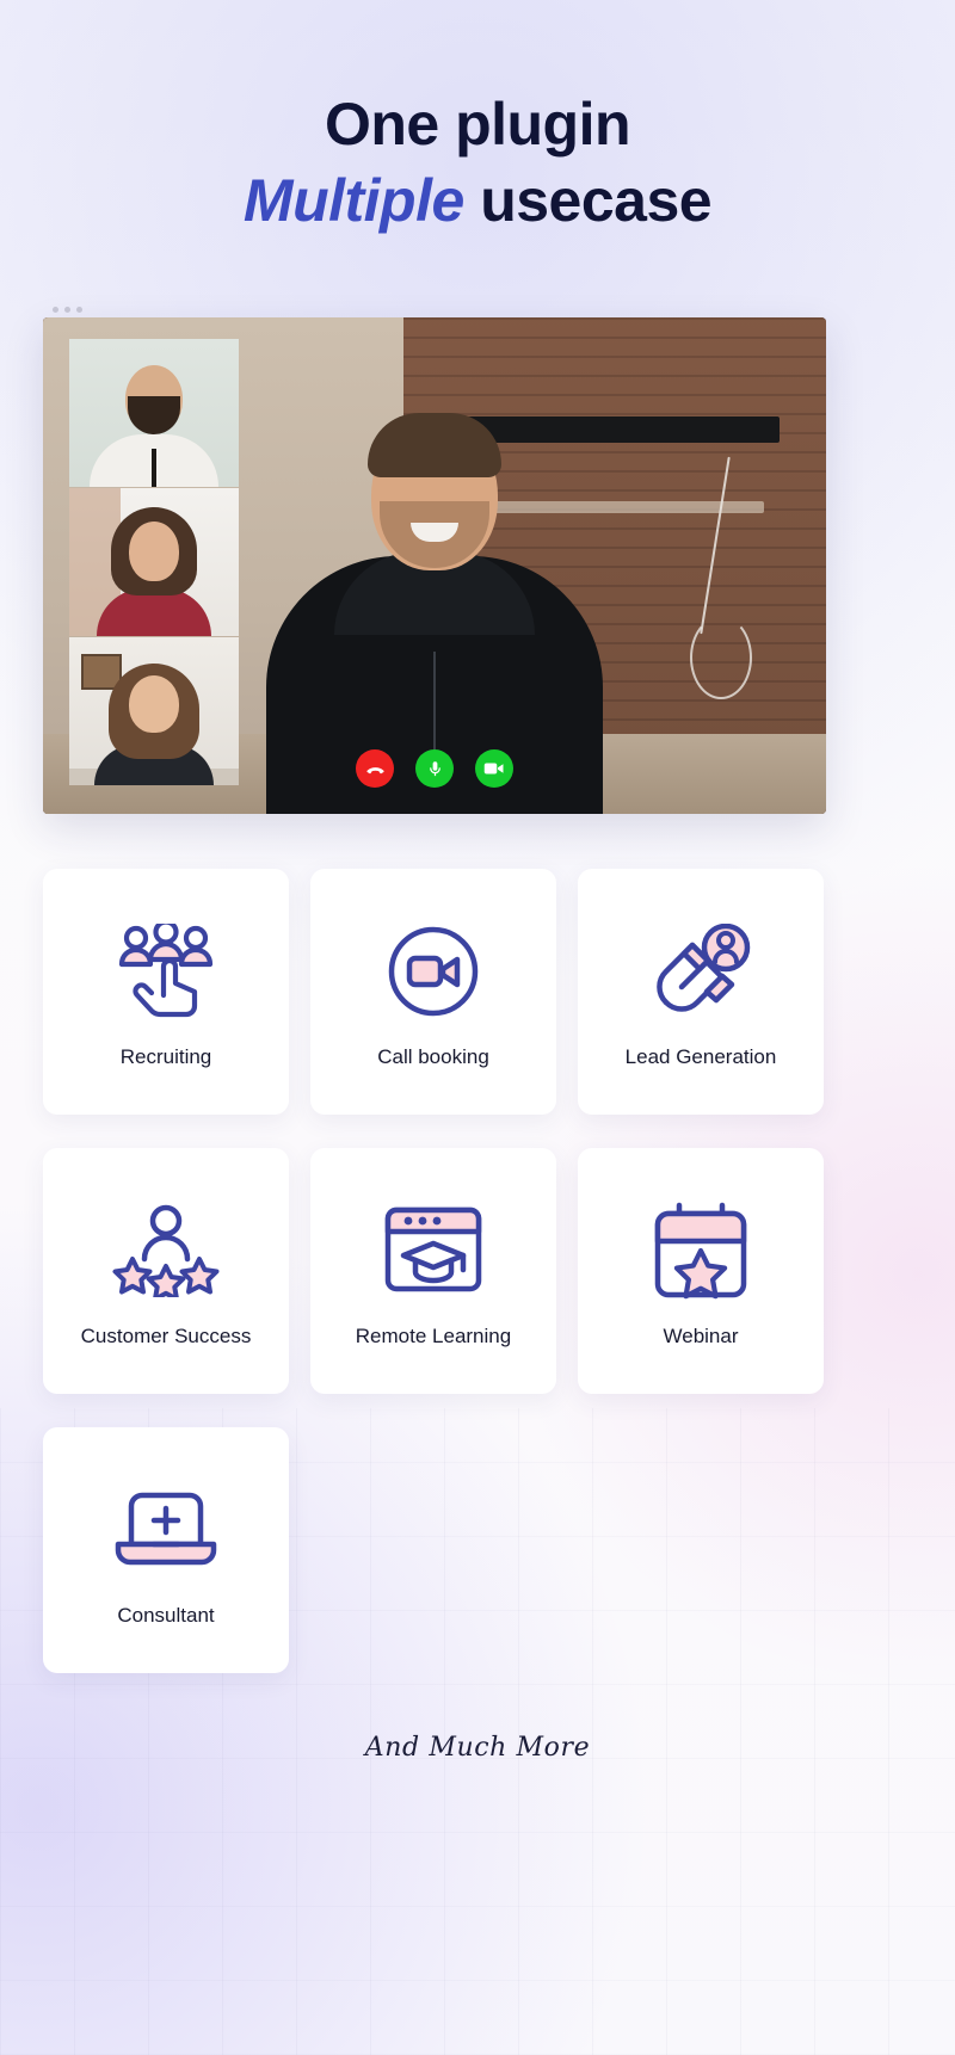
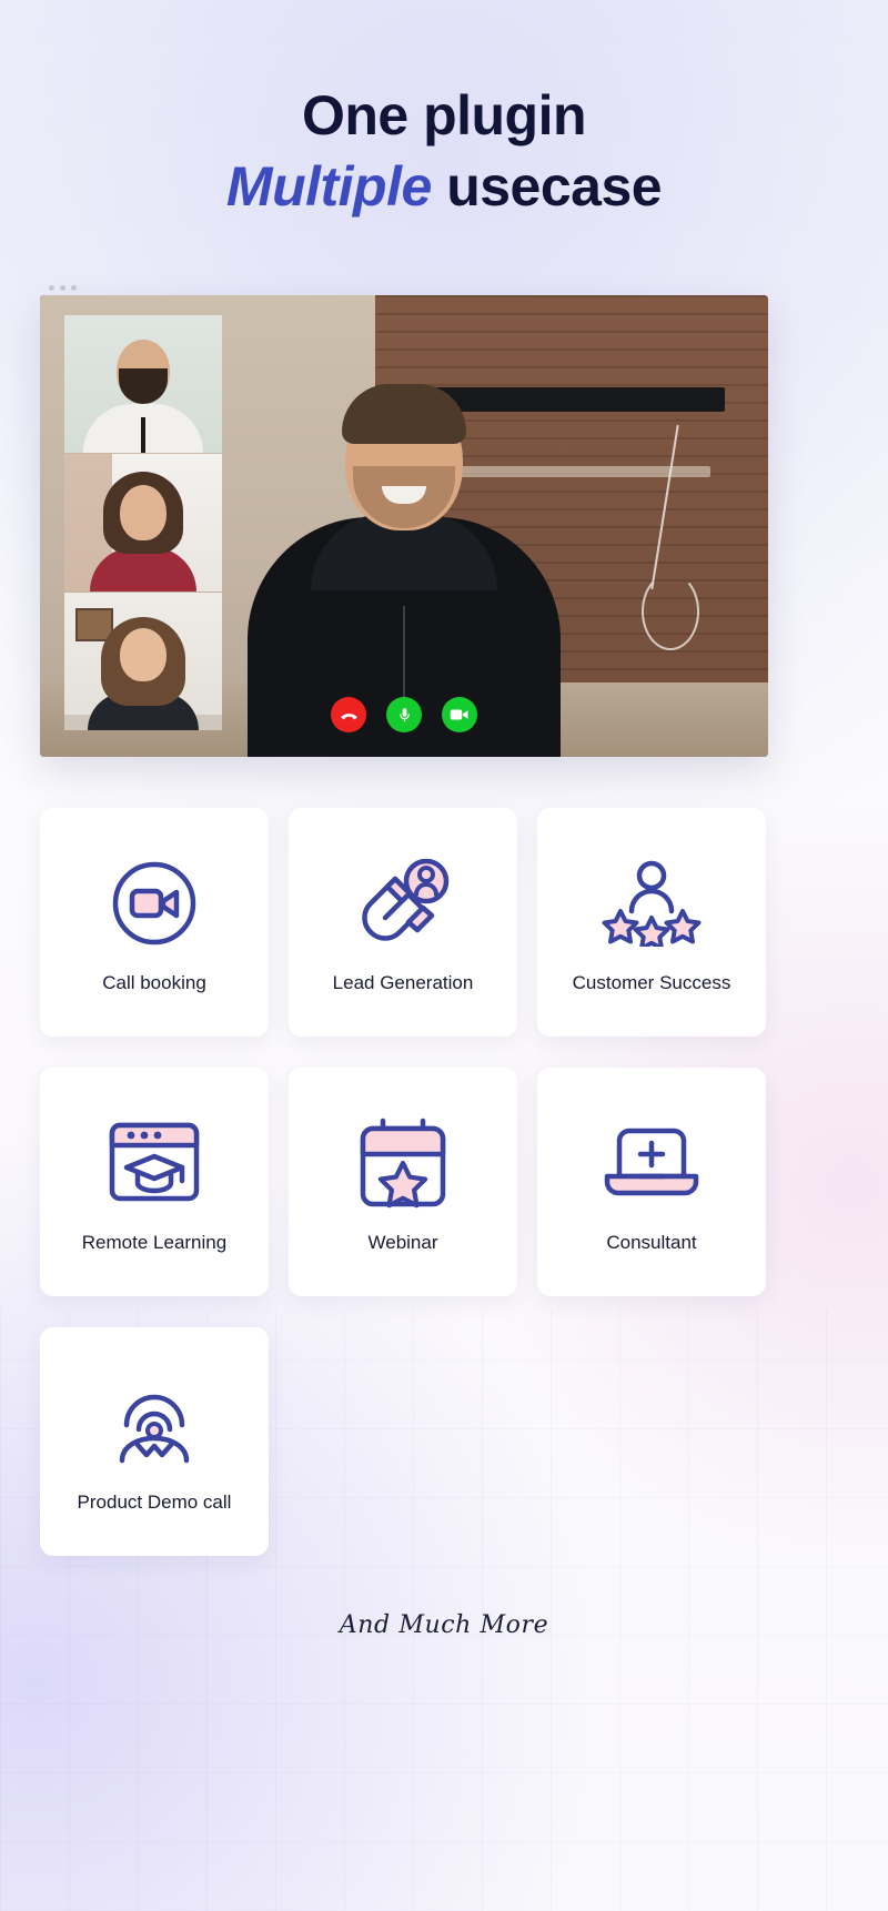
  One plugin
  Multiple usecase
- Recruiting
  Call booking
  Lead Generation
  Customer Success
  Remote Learning
  Webinar
  Consultant
+ Product Demo call
  And Much More
